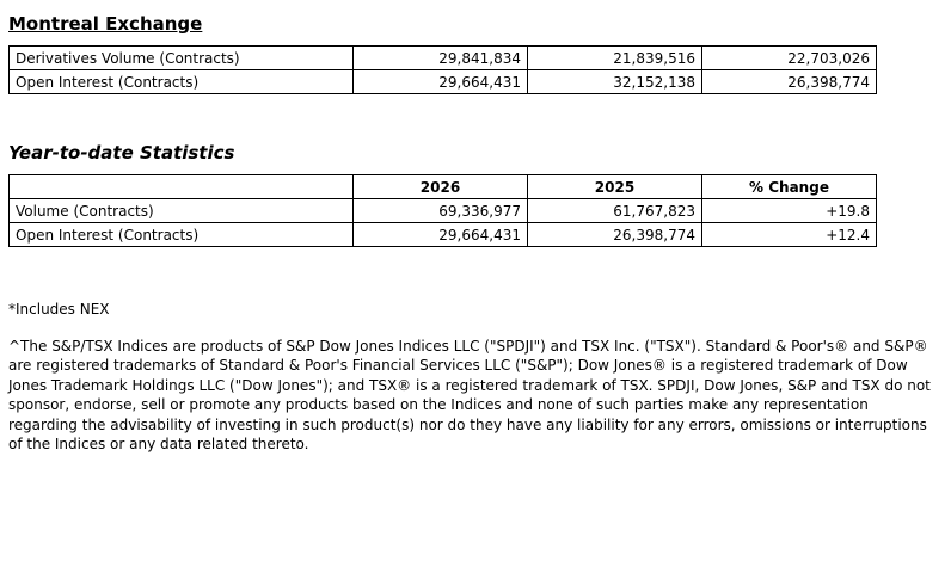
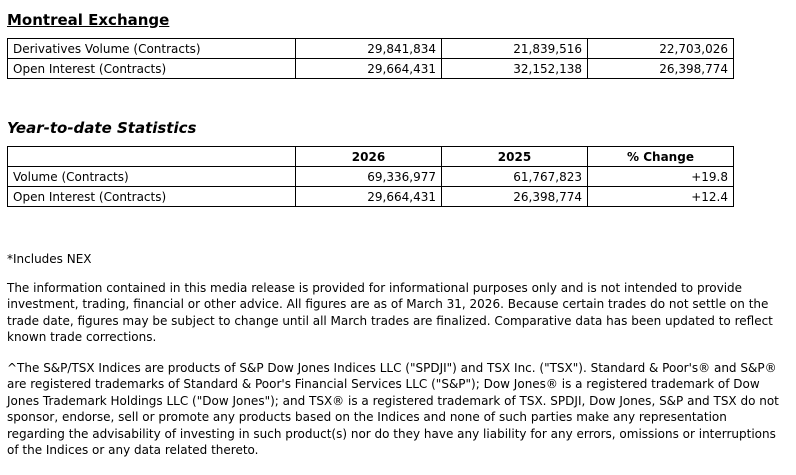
  Montreal Exchange
  Derivatives Volume (Contracts)	29,841,834	21,839,516	22,703,026
  Open Interest (Contracts)	29,664,431	32,152,138	26,398,774
  Year-to-date Statistics
  	2026	2025	% Change
  Volume (Contracts)	69,336,977	61,767,823	+19.8
  Open Interest (Contracts)	29,664,431	26,398,774	+12.4
  *Includes NEX
+ The information contained in this media release is provided for informational purposes only and is not intended to provide investment, trading, financial or other advice. All figures are as of March 31, 2026. Because certain trades do not settle on the trade date, figures may be subject to change until all March trades are finalized. Comparative data has been updated to reflect known trade corrections.
  ^The S&P/TSX Indices are products of S&P Dow Jones Indices LLC ("SPDJI") and TSX Inc. ("TSX"). Standard & Poor's® and S&P® are registered trademarks of Standard & Poor's Financial Services LLC ("S&P"); Dow Jones® is a registered trademark of Dow Jones Trademark Holdings LLC ("Dow Jones"); and TSX® is a registered trademark of TSX. SPDJI, Dow Jones, S&P and TSX do not sponsor, endorse, sell or promote any products based on the Indices and none of such parties make any representation regarding the advisability of investing in such product(s) nor do they have any liability for any errors, omissions or interruptions of the Indices or any data related thereto.
